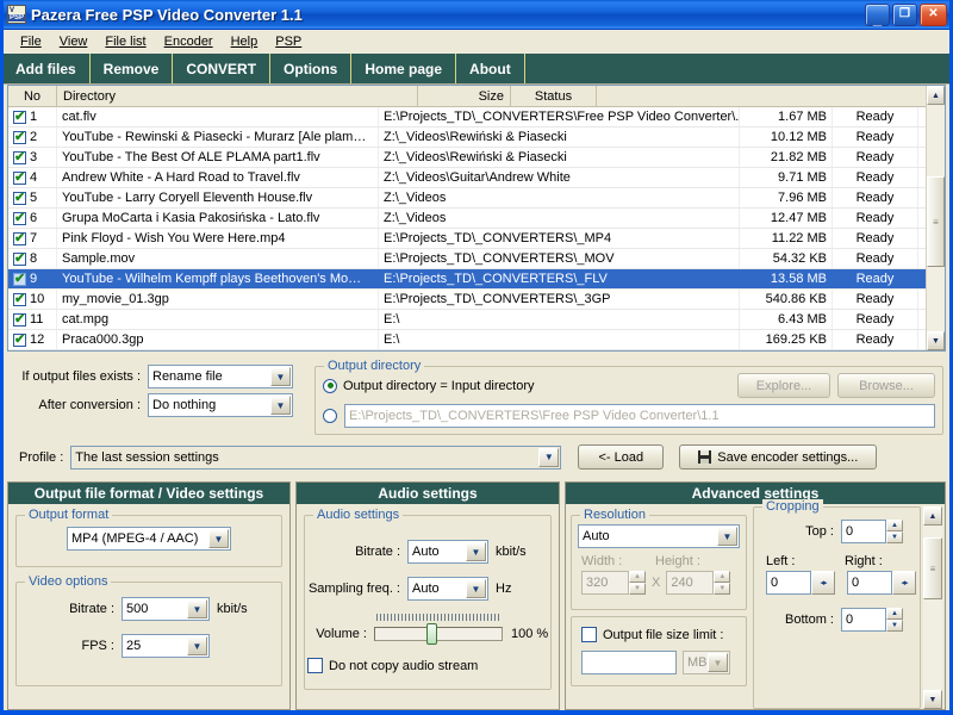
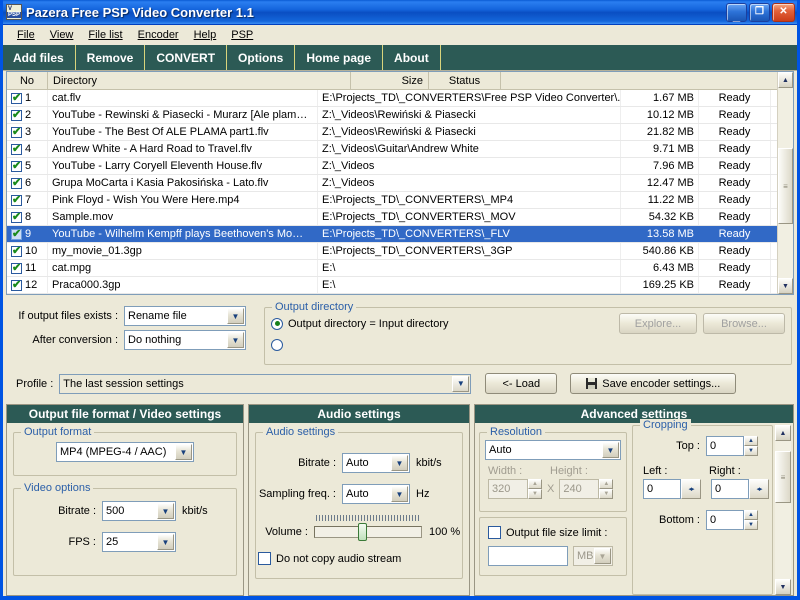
  Pazera Free PSP Video Converter 1.1
  _
  ❐
  ✕
  File
  View
  File list
  Encoder
  Help
  PSP
  Add files
  Remove
  CONVERT
  Options
  Home page
  About
  No
  Directory
  Size
  Status
  1
  cat.flv
  E:\Projects_TD\_CONVERTERS\Free PSP Video Converter\.
  1.67 MB
  Ready
  2
  YouTube - Rewinski & Piasecki - Murarz [Ale plam…
  Z:\_Videos\Rewiński & Piasecki
  10.12 MB
  Ready
  3
  YouTube - The Best Of ALE PLAMA part1.flv
  Z:\_Videos\Rewiński & Piasecki
  21.82 MB
  Ready
  4
  Andrew White - A Hard Road to Travel.flv
  Z:\_Videos\Guitar\Andrew White
  9.71 MB
  Ready
  5
  YouTube - Larry Coryell Eleventh House.flv
  Z:\_Videos
  7.96 MB
  Ready
  6
  Grupa MoCarta i Kasia Pakosińska - Lato.flv
  Z:\_Videos
  12.47 MB
  Ready
  7
  Pink Floyd - Wish You Were Here.mp4
  E:\Projects_TD\_CONVERTERS\_MP4
  11.22 MB
  Ready
  8
  Sample.mov
  E:\Projects_TD\_CONVERTERS\_MOV
  54.32 KB
  Ready
  9
  YouTube - Wilhelm Kempff plays Beethoven's Mo…
  E:\Projects_TD\_CONVERTERS\_FLV
  13.58 MB
  Ready
  10
  my_movie_01.3gp
  E:\Projects_TD\_CONVERTERS\_3GP
  540.86 KB
  Ready
  11
  cat.mpg
  E:\
  6.43 MB
  Ready
  12
  Praca000.3gp
  E:\
  169.25 KB
  Ready
  ≡
  If output files exists :
  Rename file
  ▼
  After conversion :
  Do nothing
  ▼
  Output directory
  Output directory = Input directory
  Explore...
  Browse...
- E:\Projects_TD\_CONVERTERS\Free PSP Video Converter\1.1
  Profile :
  The last session settings
  ▼
  <- Load
  Save encoder settings...
  Output file format / Video settings
  Output format
  MP4 (MPEG-4 / AAC)
  ▼
  Video options
  Bitrate :
  500
  ▼
  kbit/s
  FPS :
  25
  ▼
  Audio settings
  Audio settings
  Bitrate :
  Auto
  ▼
  kbit/s
  Sampling freq. :
  Auto
  ▼
  Hz
  Volume :
  100 %
  Do not copy audio stream
  Advanced settings
  Resolution
  Auto
  ▼
  Width :
  Height :
  320
  X
  240
  Output file size limit :
  MB
  ▼
  Cropping
  Top :
  0
  Left :
  Right :
  0
  0
  Bottom :
  0
  ≡
